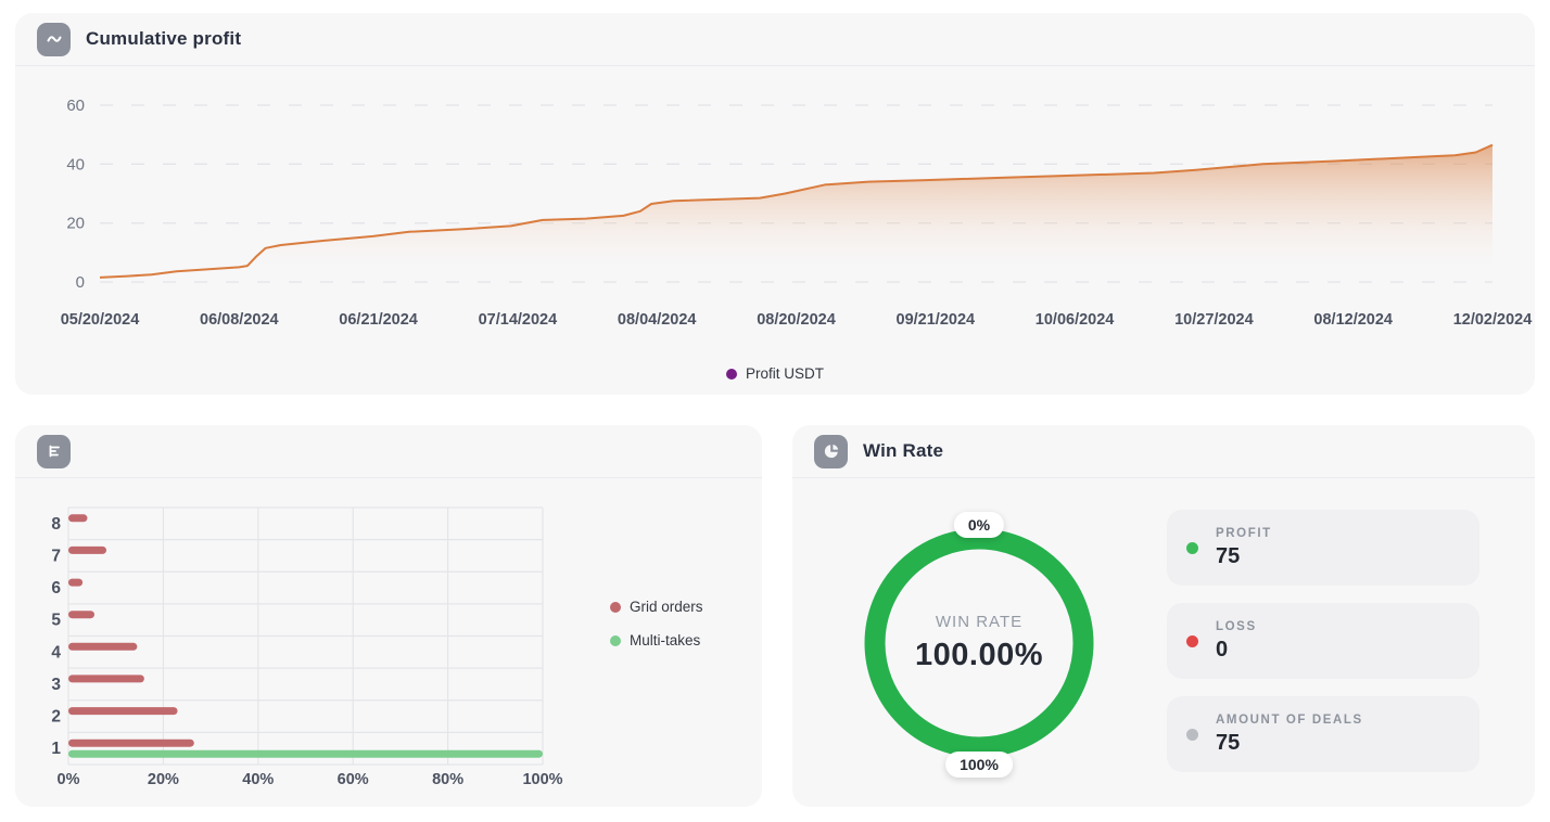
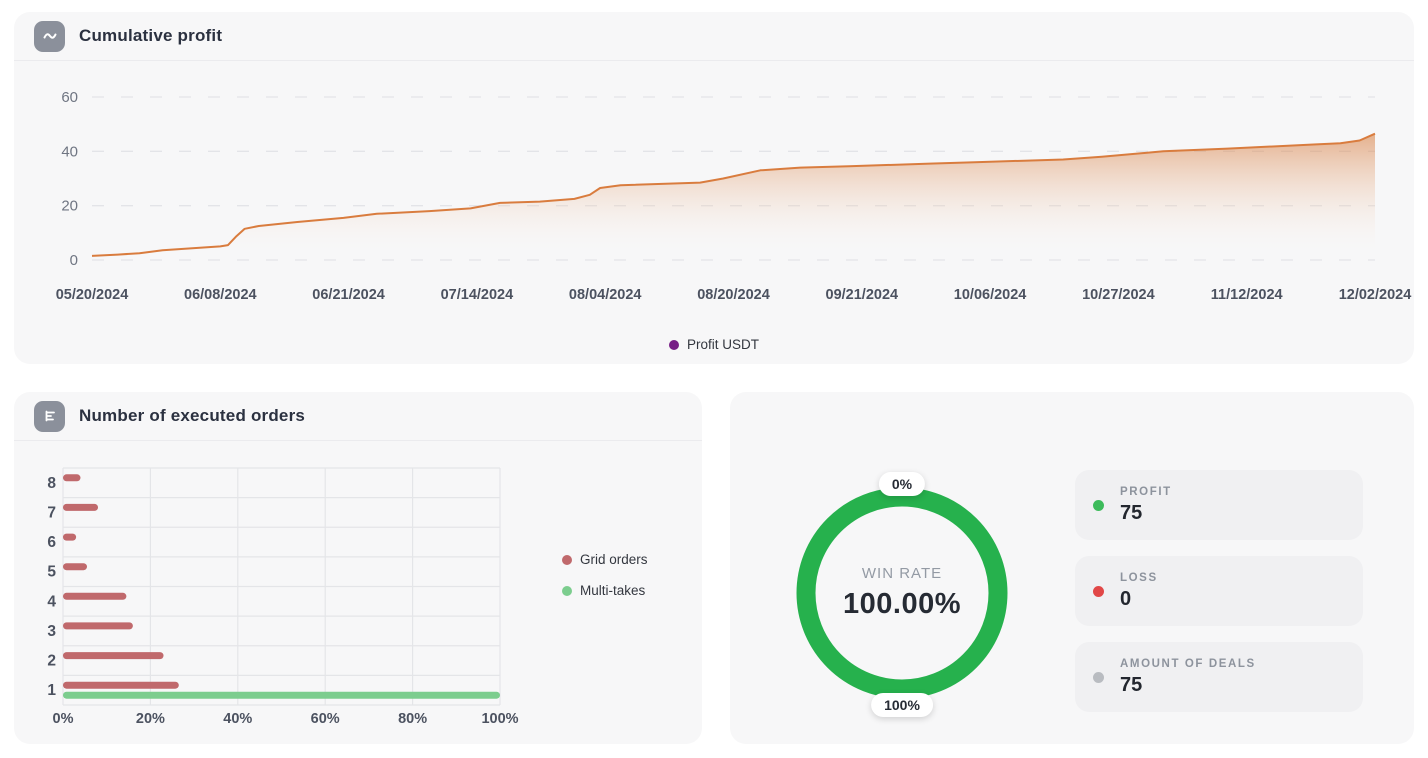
  Cumulative profit
  0
  20
  40
  60
  05/20/2024
  06/08/2024
  06/21/2024
  07/14/2024
  08/04/2024
  08/20/2024
  09/21/2024
  10/06/2024
  10/27/2024
- 08/12/2024
+ 11/12/2024
  12/02/2024
  Profit USDT
+ Number of executed orders
  0%
  20%
  40%
  60%
  80%
  100%
  8
  7
  6
  5
  4
  3
  2
  1
  Grid orders
  Multi-takes
- Win Rate
  WIN RATE
  100.00%
  0%
  100%
  PROFIT
  75
  LOSS
  0
  AMOUNT OF DEALS
  75
